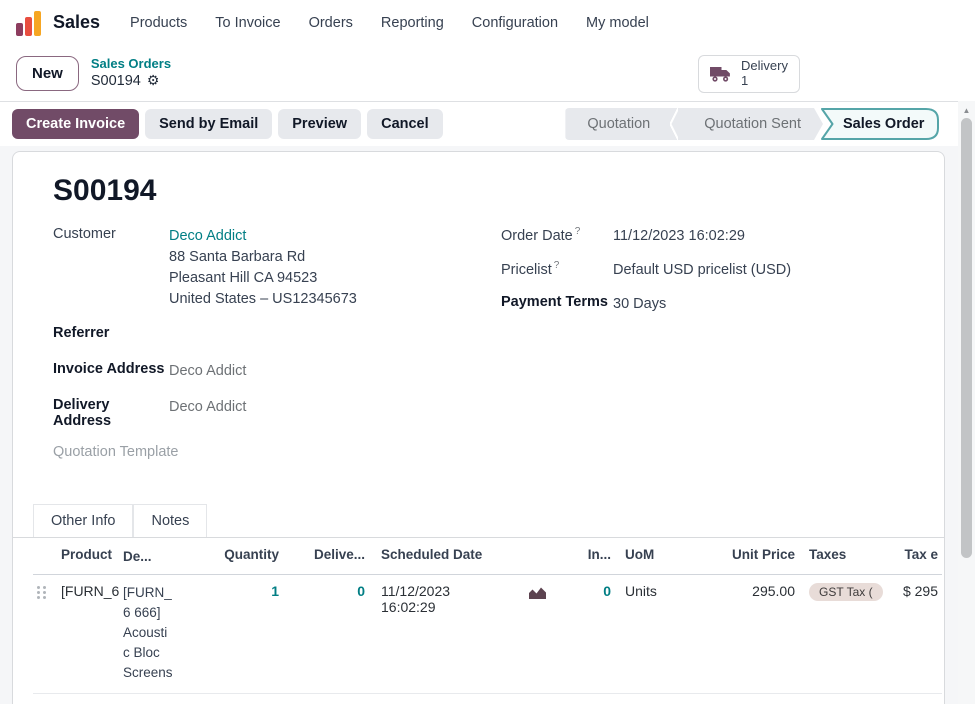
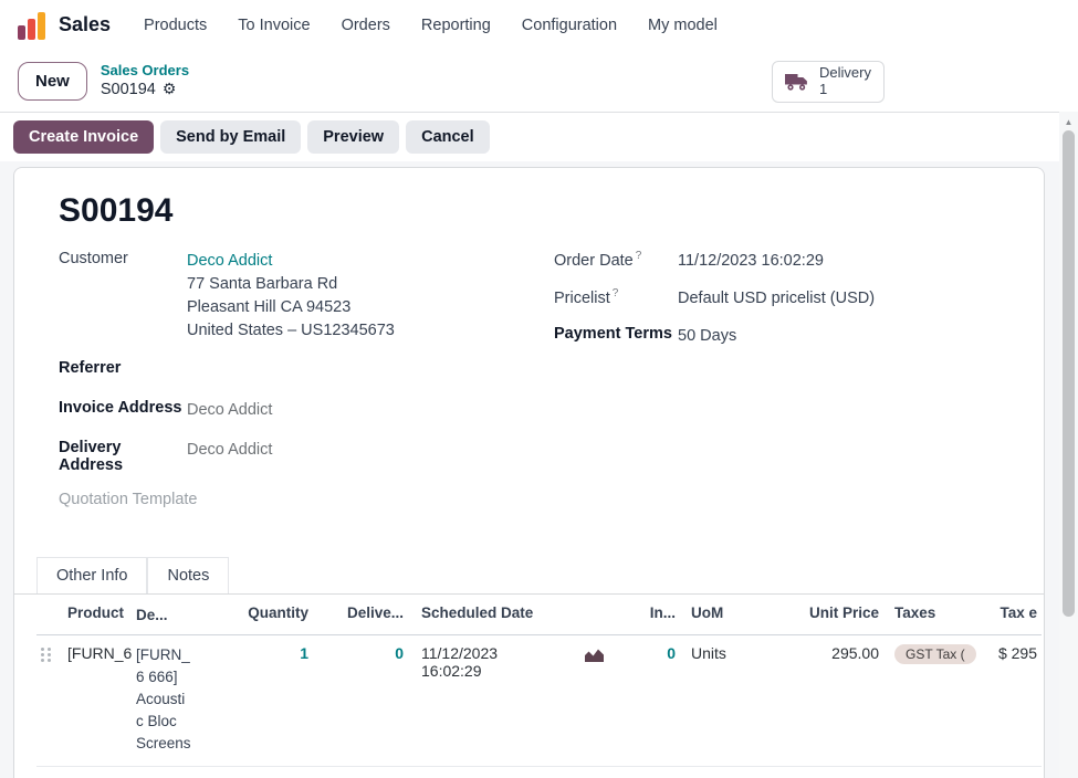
  Sales
  Products
  To Invoice
  Orders
  Reporting
  Configuration
  My model
  New
  Sales Orders
  S00194
  ⚙
  Delivery
  1
  Create Invoice
  Send by Email
  Preview
  Cancel
- Quotation
- Quotation Sent
- Sales Order
  S00194
  Customer
  Deco Addict
- 88 Santa Barbara Rd
+ 77 Santa Barbara Rd
  Pleasant Hill CA 94523
  United States – US12345673
  Referrer
  Invoice Address
  Deco Addict
  Delivery Address
  Deco Addict
  Quotation Template
  Order Date ?
  11/12/2023 16:02:29
  Pricelist ?
  Default USD pricelist (USD)
  Payment Terms
- 30 Days
+ 50 Days
  Other Info
  Notes
  Product
  De...
  Quantity
  Delive...
  Scheduled Date
  In...
  UoM
  Unit Price
  Taxes
  Tax e
  [FURN_6
  [FURN_6 666] Acoustic Bloc Screens
  1
  0
  11/12/2023 16:02:29
  0
  Units
  295.00
  GST Tax (
  $ 295
  ▲
